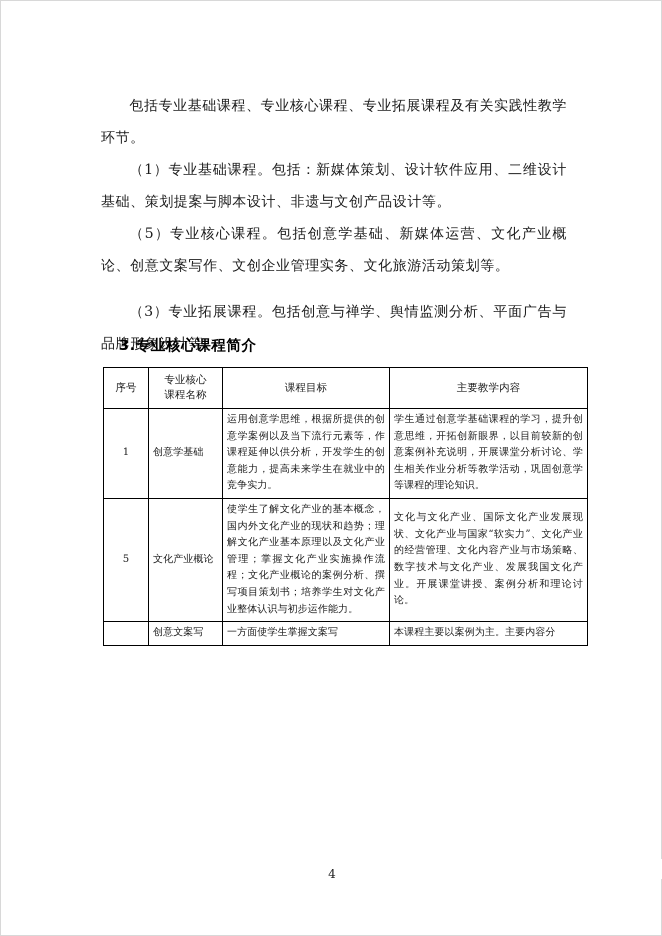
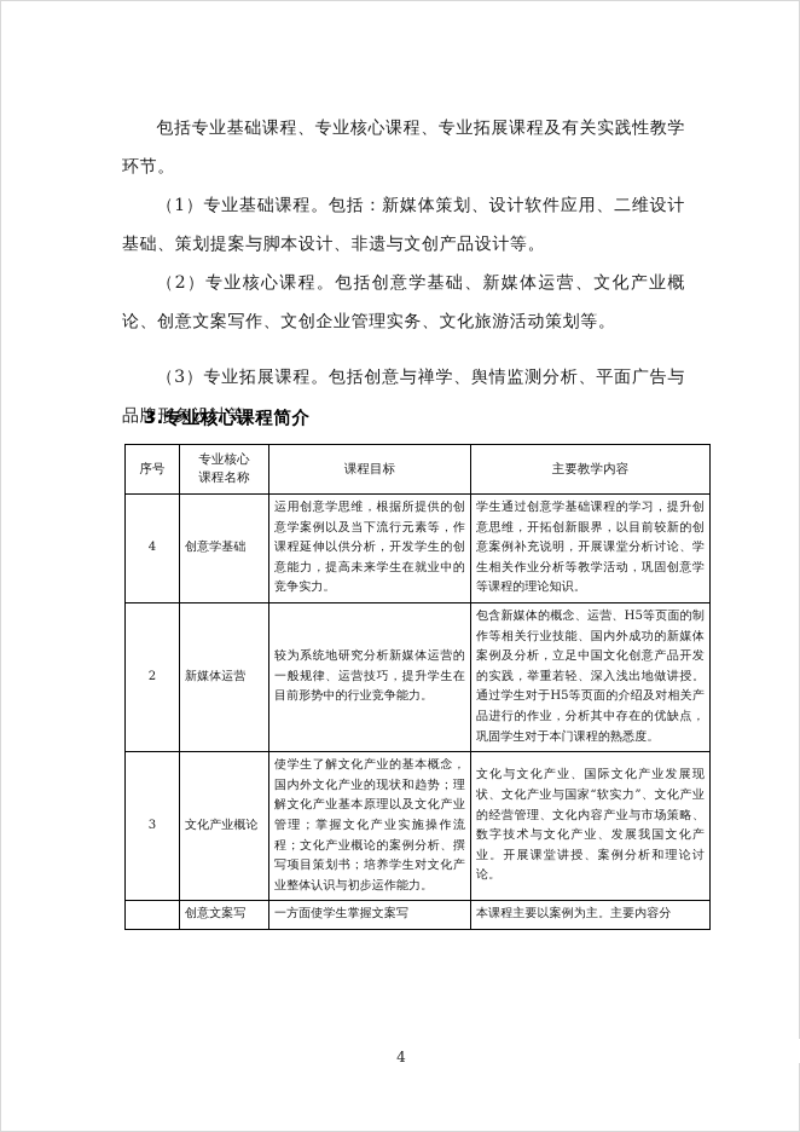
  包括专业基础课程、专业核心课程、专业拓展课程及有关实践性教学环节。
  （1）专业基础课程。包括：新媒体策划、设计软件应用、二维设计基础、策划提案与脚本设计、非遗与文创产品设计等。
- （5）专业核心课程。包括创意学基础、新媒体运营、文化产业概论、创意文案写作、文创企业管理实务、文化旅游活动策划等。
+ （2）专业核心课程。包括创意学基础、新媒体运营、文化产业概论、创意文案写作、文创企业管理实务、文化旅游活动策划等。
  （3）专业拓展课程。包括创意与禅学、舆情监测分析、平面广告与品牌形象设计等。
  3.专业核心课程简介
  序号	专业核心 课程名称	课程目标	主要教学内容
- 1	创意学基础	运用创意学思维，根据所提供的创意学案例以及当下流行元素等，作课程延伸以供分析，开发学生的创意能力，提高未来学生在就业中的竞争实力。	学生通过创意学基础课程的学习，提升创意思维，开拓创新眼界，以目前较新的创意案例补充说明，开展课堂分析讨论、学生相关作业分析等教学活动，巩固创意学等课程的理论知识。
+ 4	创意学基础	运用创意学思维，根据所提供的创意学案例以及当下流行元素等，作课程延伸以供分析，开发学生的创意能力，提高未来学生在就业中的竞争实力。	学生通过创意学基础课程的学习，提升创意思维，开拓创新眼界，以目前较新的创意案例补充说明，开展课堂分析讨论、学生相关作业分析等教学活动，巩固创意学等课程的理论知识。
+ 2	新媒体运营	较为系统地研究分析新媒体运营的一般规律、运营技巧，提升学生在目前形势中的行业竞争能力。	包含新媒体的概念、运营、H5等页面的制作等相关行业技能、国内外成功的新媒体案例及分析，立足中国文化创意产品开发的实践，举重若轻、深入浅出地做讲授。通过学生对于H5等页面的介绍及对相关产品进行的作业，分析其中存在的优缺点，巩固学生对于本门课程的熟悉度。
- 5	文化产业概论	使学生了解文化产业的基本概念，国内外文化产业的现状和趋势；理解文化产业基本原理以及文化产业管理；掌握文化产业实施操作流程；文化产业概论的案例分析、撰写项目策划书；培养学生对文化产业整体认识与初步运作能力。	文化与文化产业、国际文化产业发展现状、文化产业与国家“软实力”、文化产业的经营管理、文化内容产业与市场策略、数字技术与文化产业、发展我国文化产业。开展课堂讲授、案例分析和理论讨论。
+ 3	文化产业概论	使学生了解文化产业的基本概念，国内外文化产业的现状和趋势；理解文化产业基本原理以及文化产业管理；掌握文化产业实施操作流程；文化产业概论的案例分析、撰写项目策划书；培养学生对文化产业整体认识与初步运作能力。	文化与文化产业、国际文化产业发展现状、文化产业与国家“软实力”、文化产业的经营管理、文化内容产业与市场策略、数字技术与文化产业、发展我国文化产业。开展课堂讲授、案例分析和理论讨论。
  	创意文案写	一方面使学生掌握文案写	本课程主要以案例为主。主要内容分
  4
